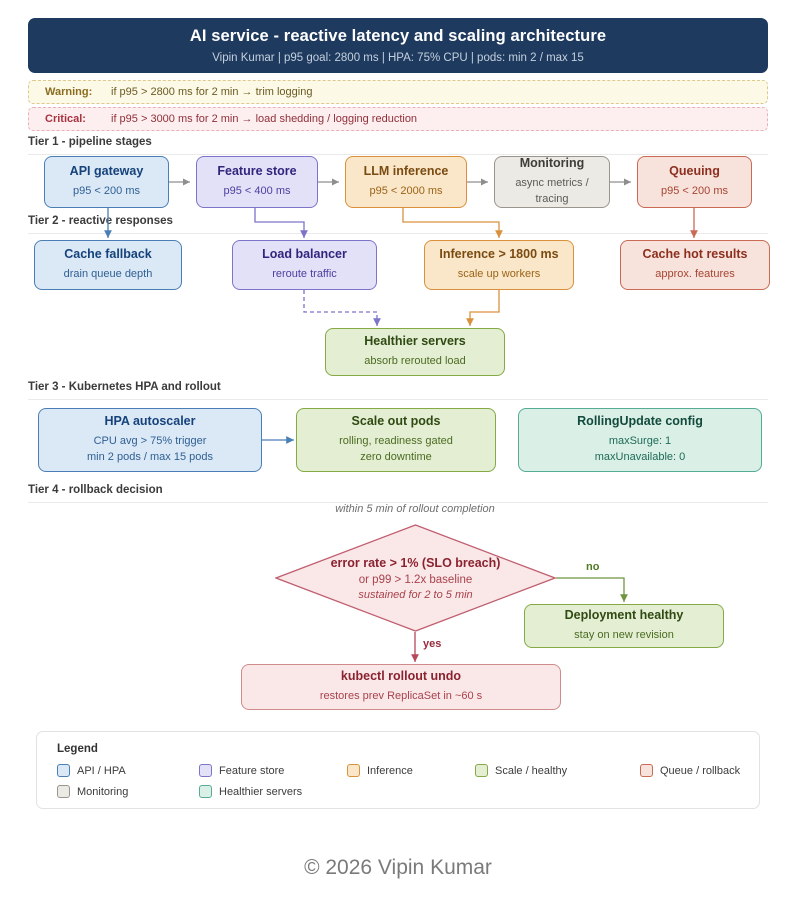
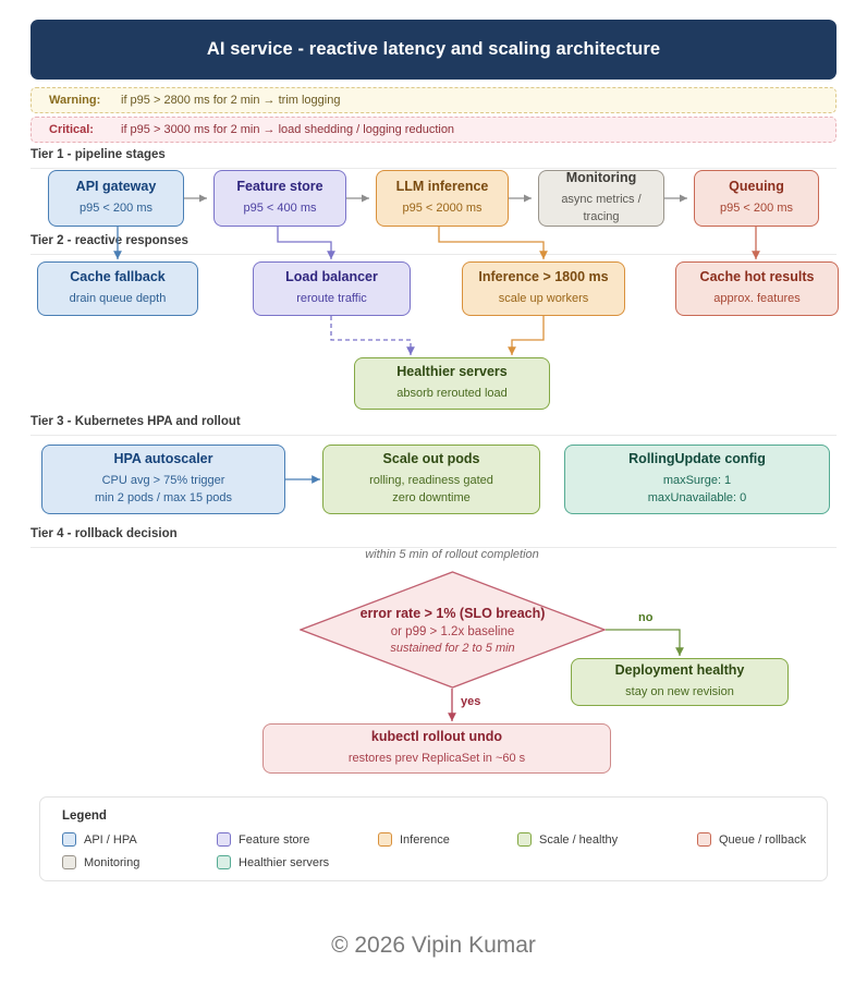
  AI service - reactive latency and scaling architecture
- Vipin Kumar | p95 goal: 2800 ms | HPA: 75% CPU | pods: min 2 / max 15
  Warning:
  if p95 > 2800 ms for 2 min → trim logging
  Critical:
  if p95 > 3000 ms for 2 min → load shedding / logging reduction
  Tier 1 - pipeline stages
  Tier 2 - reactive responses
  Tier 3 - Kubernetes HPA and rollout
  Tier 4 - rollback decision
  API gateway
  p95 < 200 ms
  Feature store
  p95 < 400 ms
  LLM inference
  p95 < 2000 ms
  Monitoring
  async metrics /
  tracing
  Queuing
  p95 < 200 ms
  Cache fallback
  drain queue depth
  Load balancer
  reroute traffic
  Inference > 1800 ms
  scale up workers
  Cache hot results
  approx. features
  Healthier servers
  absorb rerouted load
  HPA autoscaler
  CPU avg > 75% trigger
  min 2 pods / max 15 pods
  Scale out pods
  rolling, readiness gated
  zero downtime
  RollingUpdate config
  maxSurge: 1
  maxUnavailable: 0
  within 5 min of rollout completion
  error rate > 1% (SLO breach)
  or p99 > 1.2x baseline
  sustained for 2 to 5 min
  no
  yes
  Deployment healthy
  stay on new revision
  kubectl rollout undo
  restores prev ReplicaSet in ~60 s
  Legend
  API / HPA
  Feature store
  Inference
  Scale / healthy
  Queue / rollback
  Monitoring
  Healthier servers
  © 2026 Vipin Kumar
